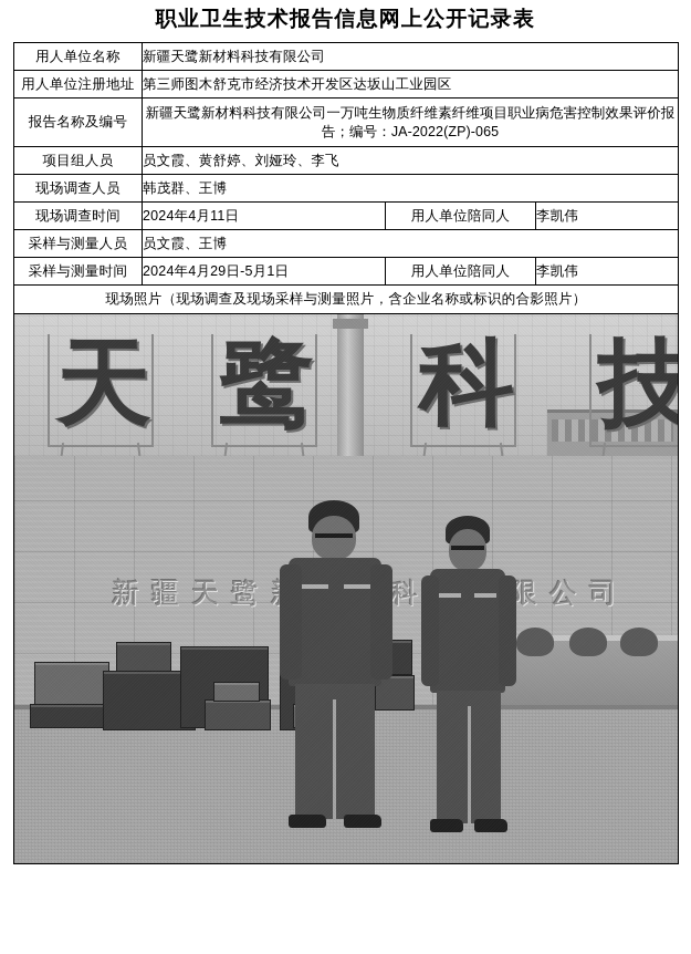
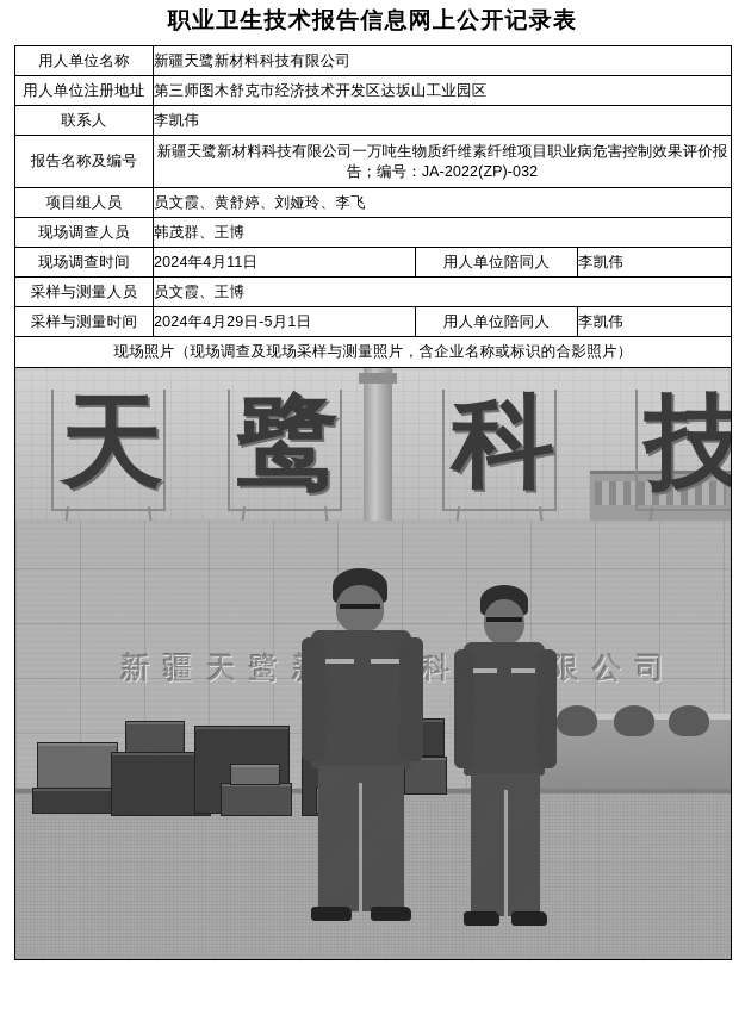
  职业卫生技术报告信息网上公开记录表
  用人单位名称	新疆天鹭新材料科技有限公司
  用人单位注册地址	第三师图木舒克市经济技术开发区达坂山工业园区
+ 联系人	李凯伟
- 报告名称及编号	新疆天鹭新材料科技有限公司一万吨生物质纤维素纤维项目职业病危害控制效果评价报告；编号：JA-2022(ZP)-065
+ 报告名称及编号	新疆天鹭新材料科技有限公司一万吨生物质纤维素纤维项目职业病危害控制效果评价报告；编号：JA-2022(ZP)-032
  项目组人员	员文霞、黄舒婷、刘娅玲、李飞
  现场调查人员	韩茂群、王博
  现场调查时间	2024年4月11日	用人单位陪同人	李凯伟
  采样与测量人员	员文霞、王博
  采样与测量时间	2024年4月29日-5月1日	用人单位陪同人	李凯伟
  现场照片（现场调查及现场采样与测量照片，含企业名称或标识的合影照片）
